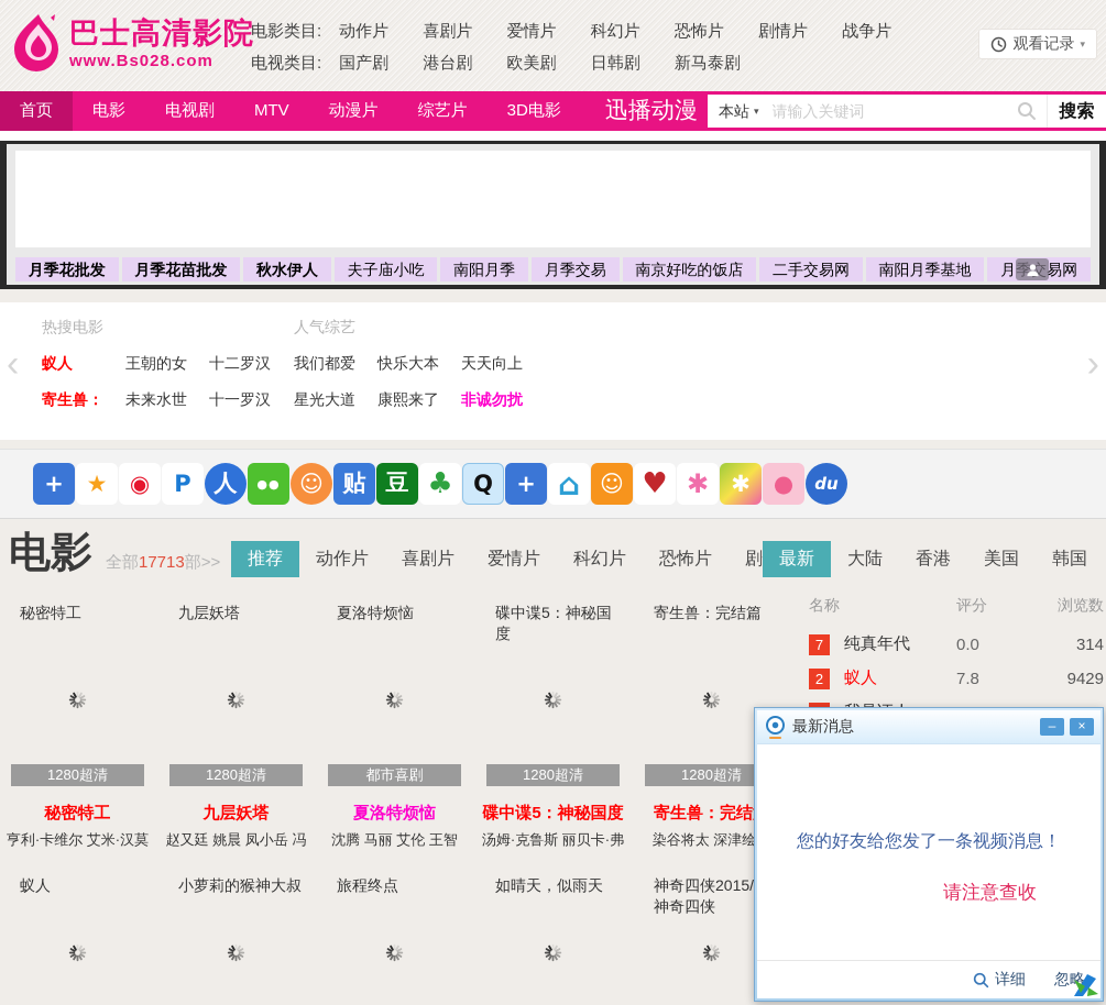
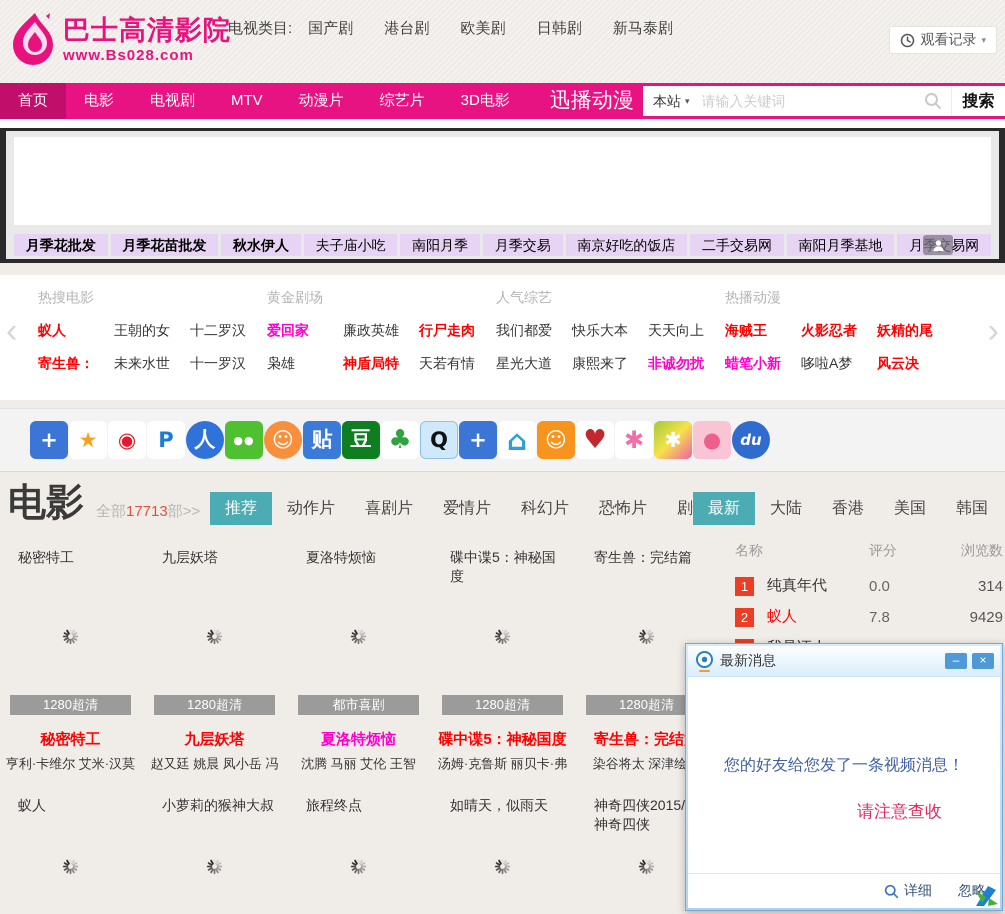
  巴士高清影院
  www.Bs028.com
- 电影类目: 动作片 喜剧片 爱情片 科幻片 恐怖片 剧情片 战争片
  电视类目: 国产剧 港台剧 欧美剧 日韩剧 新马泰剧
  观看记录
  ▾
  首页
  电影
  电视剧
  MTV
  动漫片
  综艺片
  3D电影
  迅播动漫
  本站
  ▾
  请输入关键词
  搜索
  月季花批发
  月季花苗批发
  秋水伊人
  夫子庙小吃
  南阳月季
  月季交易
  南京好吃的饭店
  二手交易网
  南阳月季基地
  月季交易网
  ‹
  ›
  热搜电影
  蚁人
  王朝的女
  十二罗汉
  寄生兽：
  未来水世
  十一罗汉
+ 黄金剧场
+ 爱回家
+ 廉政英雄
+ 行尸走肉
+ 枭雄
+ 神盾局特
+ 天若有情
  人气综艺
  我们都爱
  快乐大本
  天天向上
  星光大道
  康熙来了
  非诚勿扰
+ 热播动漫
+ 海贼王
+ 火影忍者
+ 妖精的尾
+ 蜡笔小新
+ 哆啦A梦
+ 风云决
  +
  ★
  ◉
  P
  人
  ●●
  ☺
  贴
  豆
  ♣
  Q
  +
  ⌂
  ☺
  ♥
  ✱
  ✱
  ●
  du
  电影
  全部17713部>>
  推荐
  动作片
  喜剧片
  爱情片
  科幻片
  恐怖片
  最新
  大陆
  香港
  美国
  韩国
  秘密特工
  1280超清
  秘密特工
  亨利·卡维尔 艾米·汉莫
  九层妖塔
  1280超清
  九层妖塔
  赵又廷 姚晨 凤小岳 冯
  夏洛特烦恼
  都市喜剧
  夏洛特烦恼
  沈腾 马丽 艾伦 王智
  碟中谍5：神秘国度
  1280超清
  碟中谍5：神秘国度
  汤姆·克鲁斯 丽贝卡·弗
  寄生兽：完结篇
  1280超清
  寄生兽：完结
  染谷将太 深津绘
  蚁人
  小萝莉的猴神大叔
  旅程终点
  如晴天，似雨天
  神奇四侠2015/神奇四侠
  名称
  评分
  浏览数
- 7
+ 1
  纯真年代
  0.0
  314
  2
  蚁人
  7.8
  9429
  最新消息
  –
  ×
  您的好友给您发了一条视频消息！
  请注意查收
  详细
  忽略
